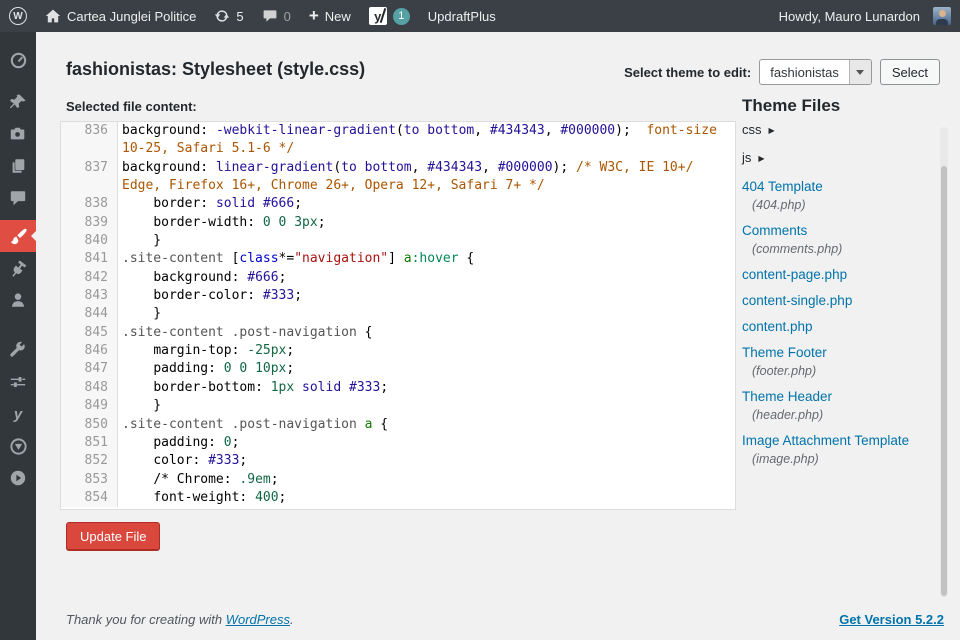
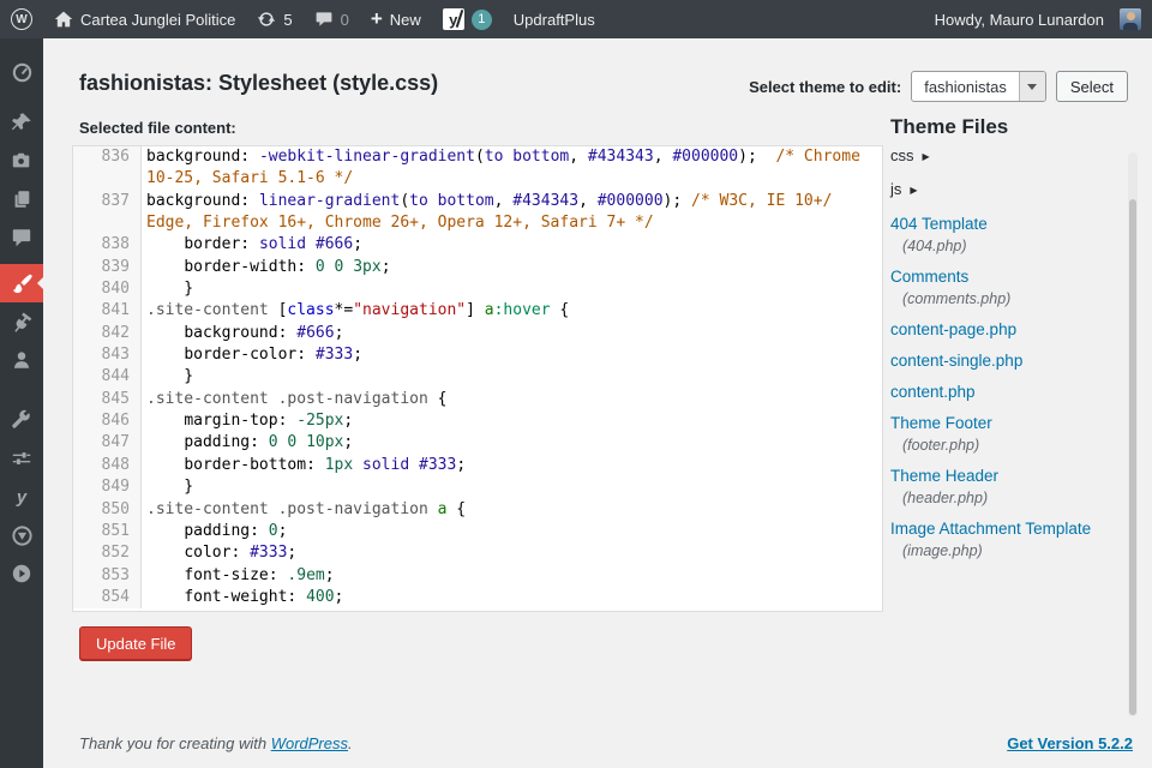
  W
  Cartea Junglei Politice
  5
  0
  +
  New
  y
  1
  UpdraftPlus
  Howdy, Mauro Lunardon
  y
  fashionistas: Stylesheet (style.css)
  Select theme to edit:
  fashionistas
  Select
  Selected file content:
  836
- background: -webkit-linear-gradient(to bottom, #434343, #000000); font-size
+ background: -webkit-linear-gradient(to bottom, #434343, #000000); /* Chrome
  10-25, Safari 5.1-6 */
  837
  background: linear-gradient(to bottom, #434343, #000000); /* W3C, IE 10+/
  Edge, Firefox 16+, Chrome 26+, Opera 12+, Safari 7+ */
  838
  border: solid #666;
  839
  border-width: 0 0 3px;
  840
  }
  841
  .site-content [class*="navigation"] a:hover {
  842
  background: #666;
  843
  border-color: #333;
  844
  }
  845
  .site-content .post-navigation {
  846
  margin-top: -25px;
  847
  padding: 0 0 10px;
  848
  border-bottom: 1px solid #333;
  849
  }
  850
  .site-content .post-navigation a {
  851
  padding: 0;
  852
  color: #333;
  853
- /* Chrome: .9em;
+ font-size: .9em;
  854
  font-weight: 400;
  Theme Files
  css ▶
  js ▶
  404 Template
  (404.php)
  Comments
  (comments.php)
  content-page.php
  content-single.php
  content.php
  Theme Footer
  (footer.php)
  Theme Header
  (header.php)
  Image Attachment Template
  (image.php)
  Update File
  Thank you for creating with WordPress.
  Get Version 5.2.2
